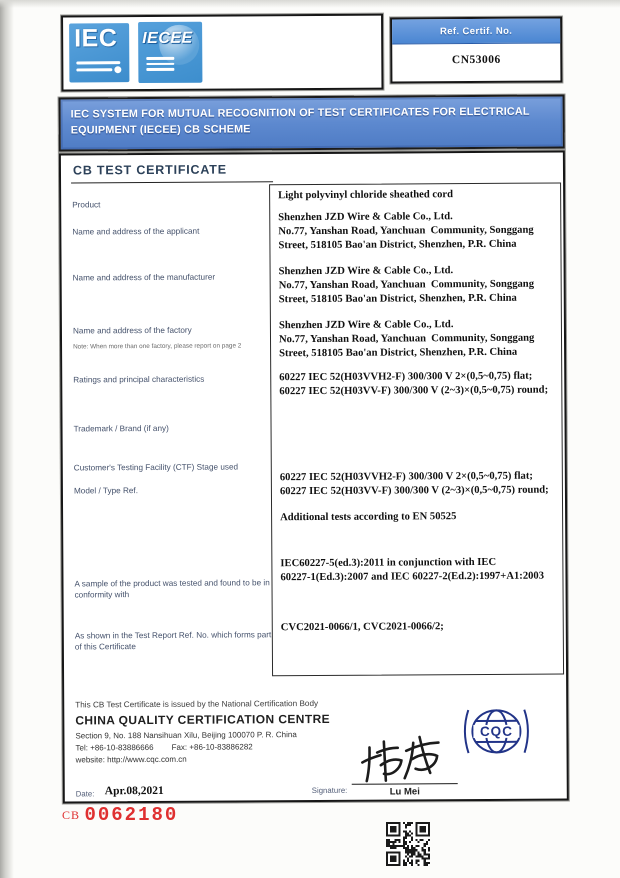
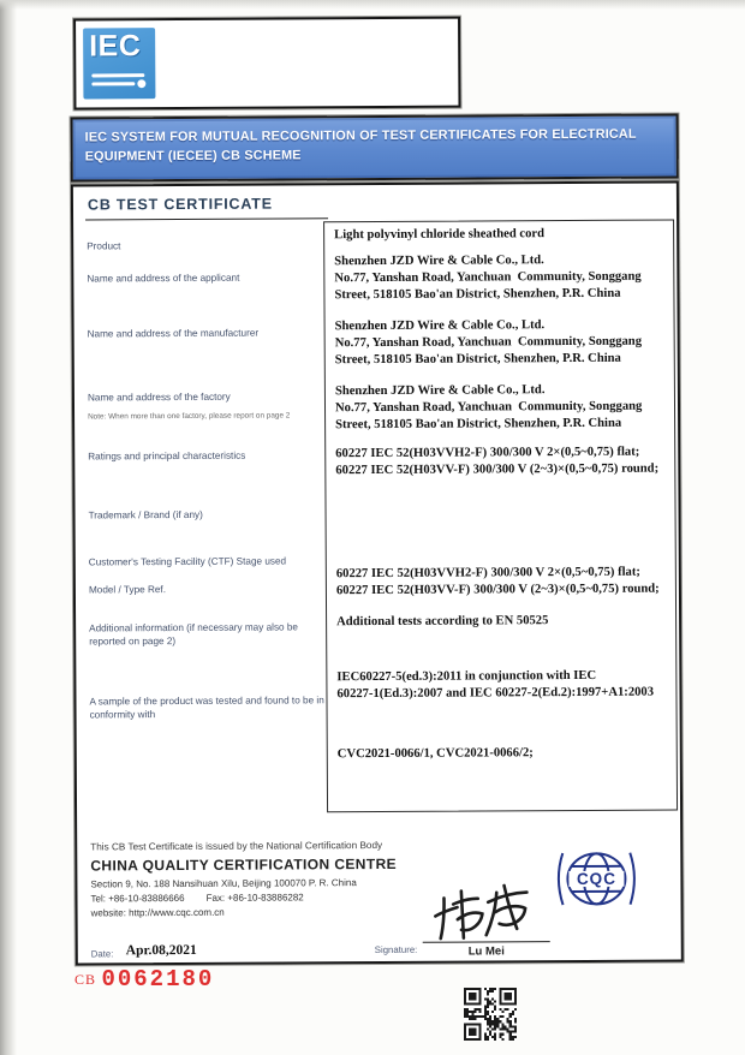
  IEC
- IECEE
- Ref. Certif. No.
- CN53006
  IEC SYSTEM FOR MUTUAL RECOGNITION OF TEST CERTIFICATES FOR ELECTRICAL EQUIPMENT (IECEE) CB SCHEME
  CB TEST CERTIFICATE
  Product
  Name and address of the applicant
  Name and address of the manufacturer
  Name and address of the factory
  Note: When more than one factory, please report on page 2
  Ratings and principal characteristics
  Trademark / Brand (if any)
  Customer's Testing Facility (CTF) Stage used
  Model / Type Ref.
+ Additional information (if necessary may also be reported on page 2)
  A sample of the product was tested and found to be in conformity with
- As shown in the Test Report Ref. No. which forms part of this Certificate
  Light polyvinyl chloride sheathed cord
  Shenzhen JZD Wire & Cable Co., Ltd.
  No.77, Yanshan Road, Yanchuan Community, Songgang Street, 518105 Bao'an District, Shenzhen, P.R. China
  Shenzhen JZD Wire & Cable Co., Ltd.
  No.77, Yanshan Road, Yanchuan Community, Songgang Street, 518105 Bao'an District, Shenzhen, P.R. China
  Shenzhen JZD Wire & Cable Co., Ltd.
  No.77, Yanshan Road, Yanchuan Community, Songgang Street, 518105 Bao'an District, Shenzhen, P.R. China
  60227 IEC 52(H03VVH2-F) 300/300 V 2×(0,5~0,75) flat;
  60227 IEC 52(H03VV-F) 300/300 V (2~3)×(0,5~0,75) round;
  60227 IEC 52(H03VVH2-F) 300/300 V 2×(0,5~0,75) flat;
  60227 IEC 52(H03VV-F) 300/300 V (2~3)×(0,5~0,75) round;
  Additional tests according to EN 50525
  IEC60227-5(ed.3):2011 in conjunction with IEC
  60227-1(Ed.3):2007 and IEC 60227-2(Ed.2):1997+A1:2003
  CVC2021-0066/1, CVC2021-0066/2;
  This CB Test Certificate is issued by the National Certification Body
  CHINA QUALITY CERTIFICATION CENTRE
  Section 9, No. 188 Nansihuan Xilu, Beijing 100070 P. R. China
  Tel: +86-10-83886666 Fax: +86-10-83886282
  website: http://www.cqc.com.cn
  Date:
  Apr.08,2021
  Signature:
  Lu Mei
  CQC
  CB 0062180
